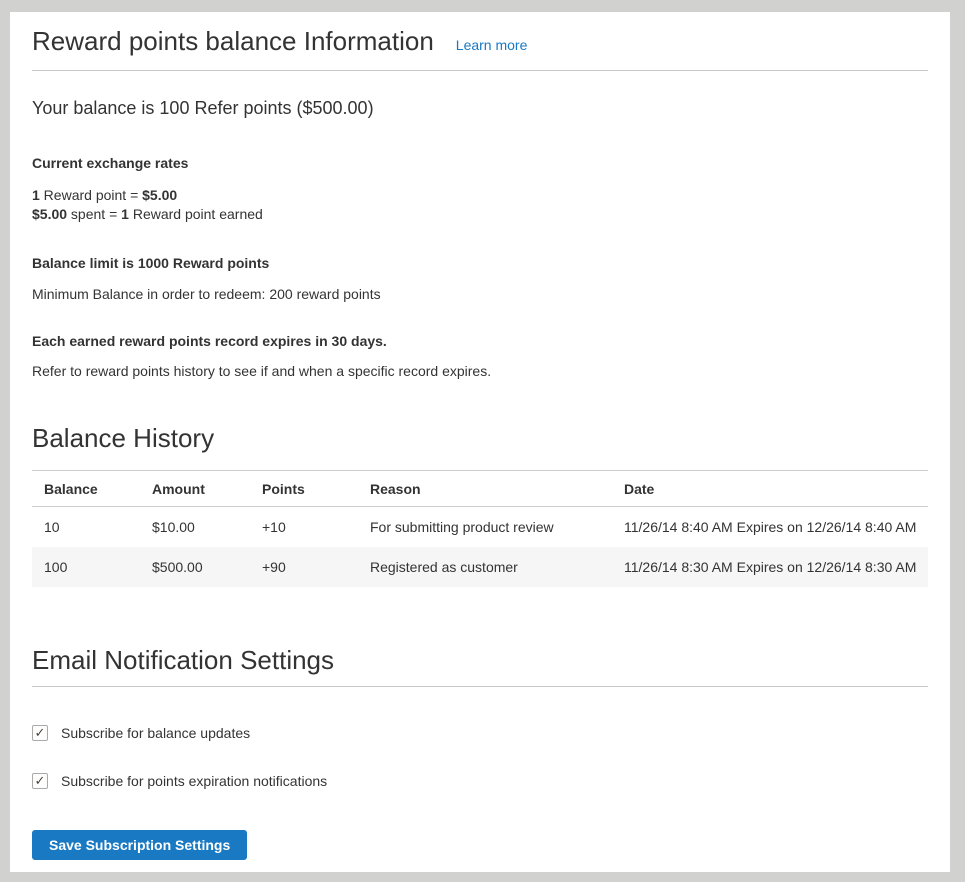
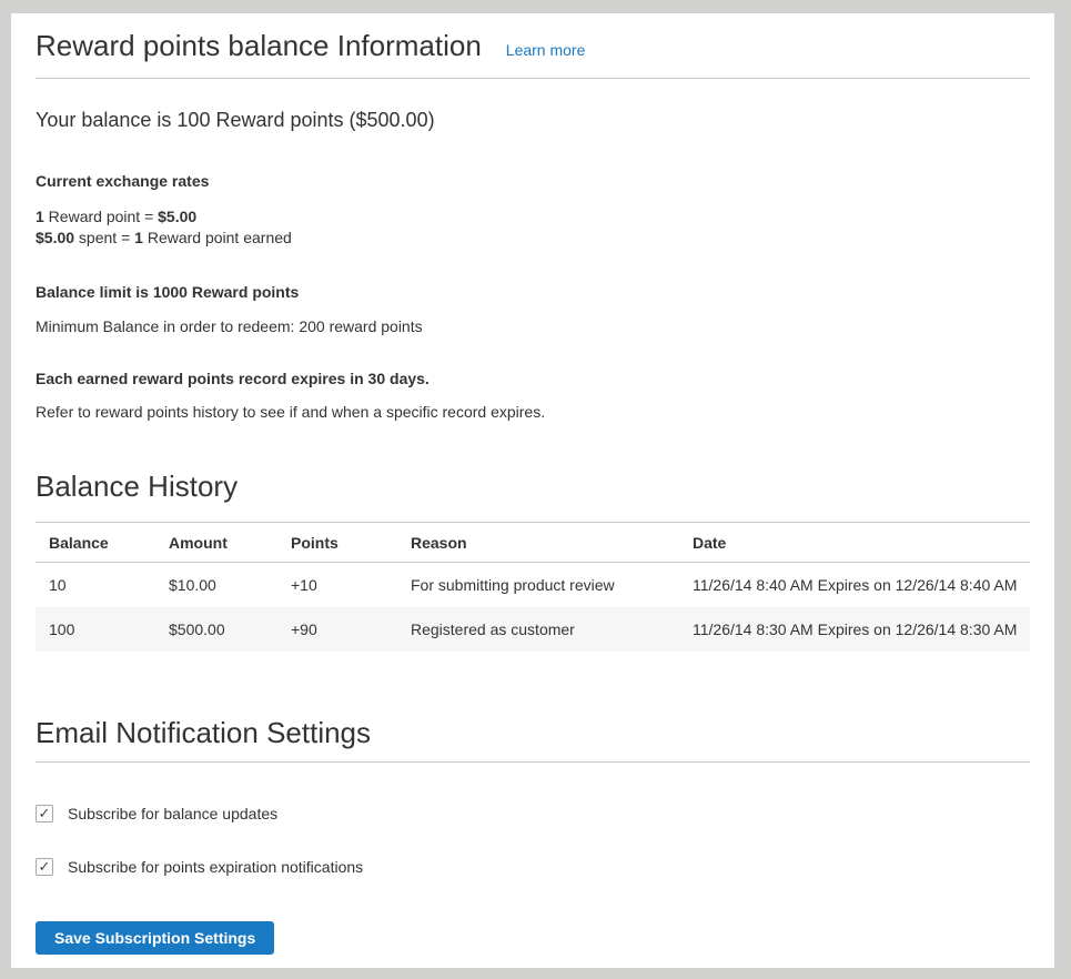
  Reward points balance Information
  Learn more
- Your balance is 100 Refer points ($500.00)
+ Your balance is 100 Reward points ($500.00)
  Current exchange rates
  1 Reward point = $5.00
  $5.00 spent = 1 Reward point earned
  Balance limit is 1000 Reward points
  Minimum Balance in order to redeem: 200 reward points
  Each earned reward points record expires in 30 days.
  Refer to reward points history to see if and when a specific record expires.
  Balance History
  Balance	Amount	Points	Reason	Date
  10	$10.00	+10	For submitting product review	11/26/14 8:40 AM Expires on 12/26/14 8:40 AM
  100	$500.00	+90	Registered as customer	11/26/14 8:30 AM Expires on 12/26/14 8:30 AM
  Email Notification Settings
  ✓
  Subscribe for balance updates
  ✓
  Subscribe for points expiration notifications
  Save Subscription Settings
